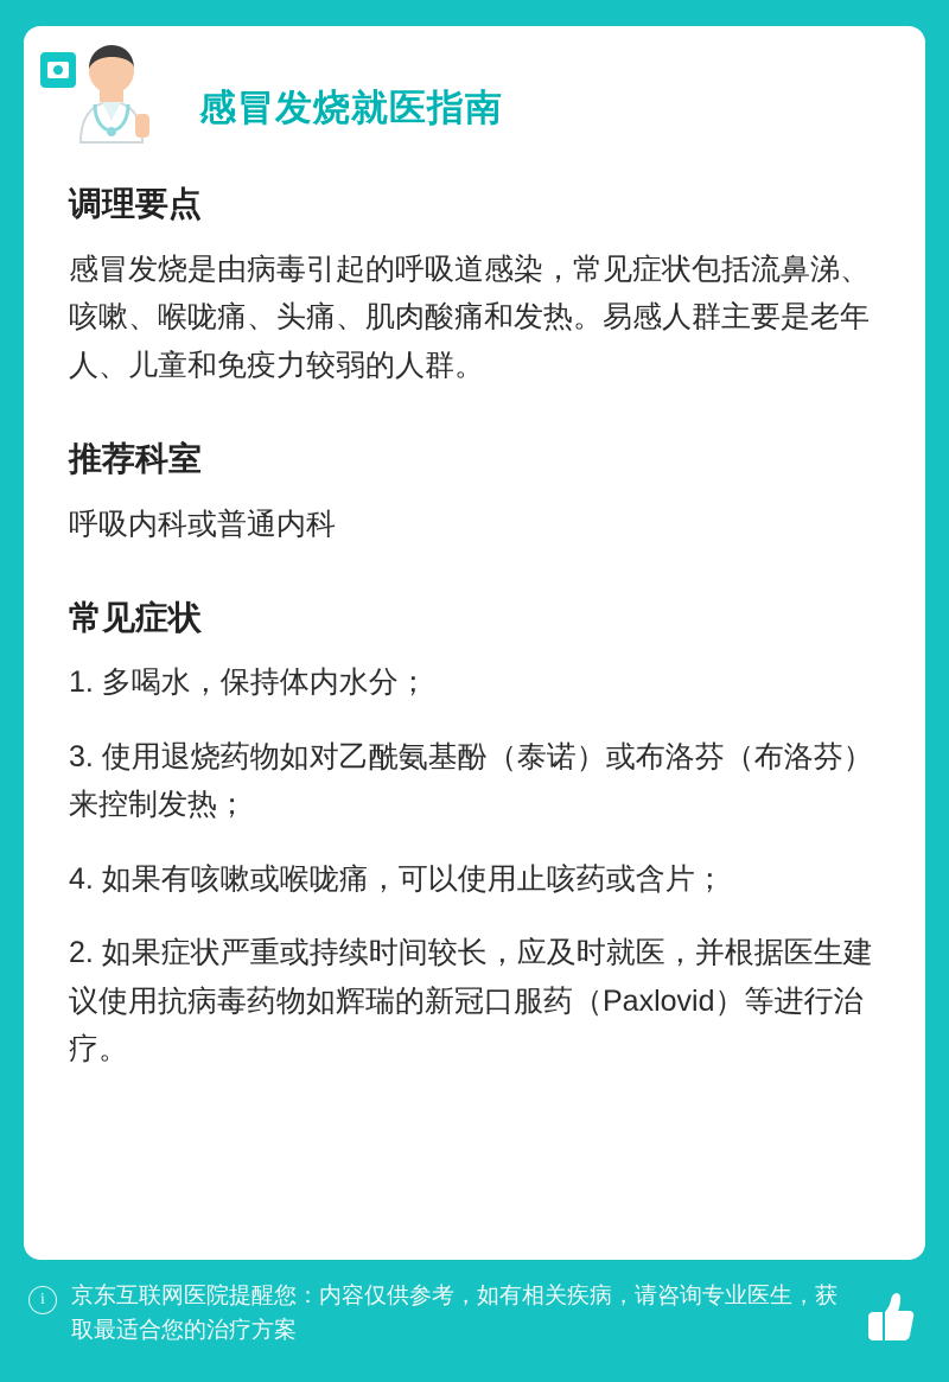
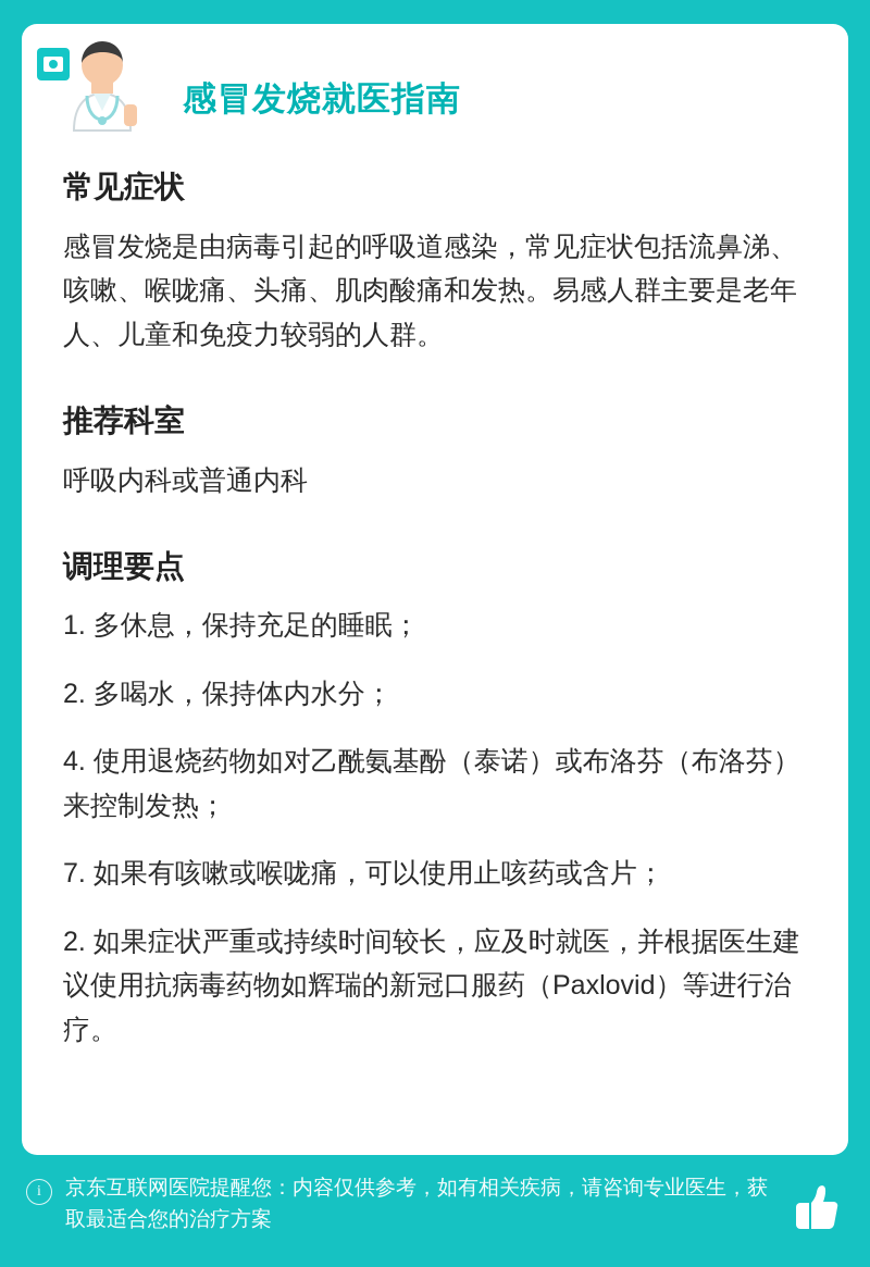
  感冒发烧就医指南
- 调理要点
+ 常见症状
  感冒发烧是由病毒引起的呼吸道感染，常见症状包括流鼻涕、咳嗽、喉咙痛、头痛、肌肉酸痛和发热。易感人群主要是老年人、儿童和免疫力较弱的人群。
  推荐科室
  呼吸内科或普通内科
- 常见症状
+ 调理要点
+ 1. 多休息，保持充足的睡眠；
- 1. 多喝水，保持体内水分；
+ 2. 多喝水，保持体内水分；
- 3. 使用退烧药物如对乙酰氨基酚（泰诺）或布洛芬（布洛芬）来控制发热；
+ 4. 使用退烧药物如对乙酰氨基酚（泰诺）或布洛芬（布洛芬）来控制发热；
- 4. 如果有咳嗽或喉咙痛，可以使用止咳药或含片；
+ 7. 如果有咳嗽或喉咙痛，可以使用止咳药或含片；
  2. 如果症状严重或持续时间较长，应及时就医，并根据医生建议使用抗病毒药物如辉瑞的新冠口服药（Paxlovid）等进行治疗。
  i
  京东互联网医院提醒您：内容仅供参考，如有相关疾病，请咨询专业医生，获取最适合您的治疗方案
